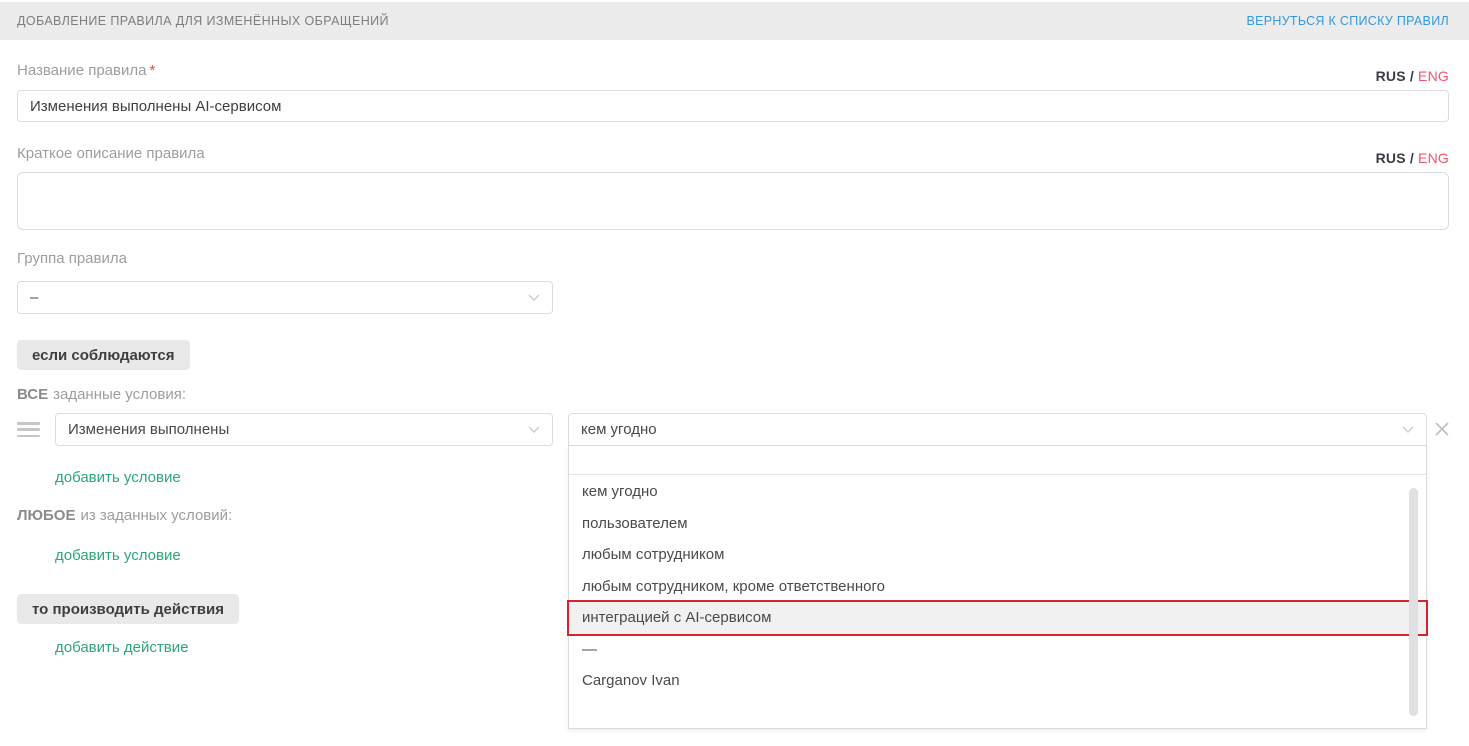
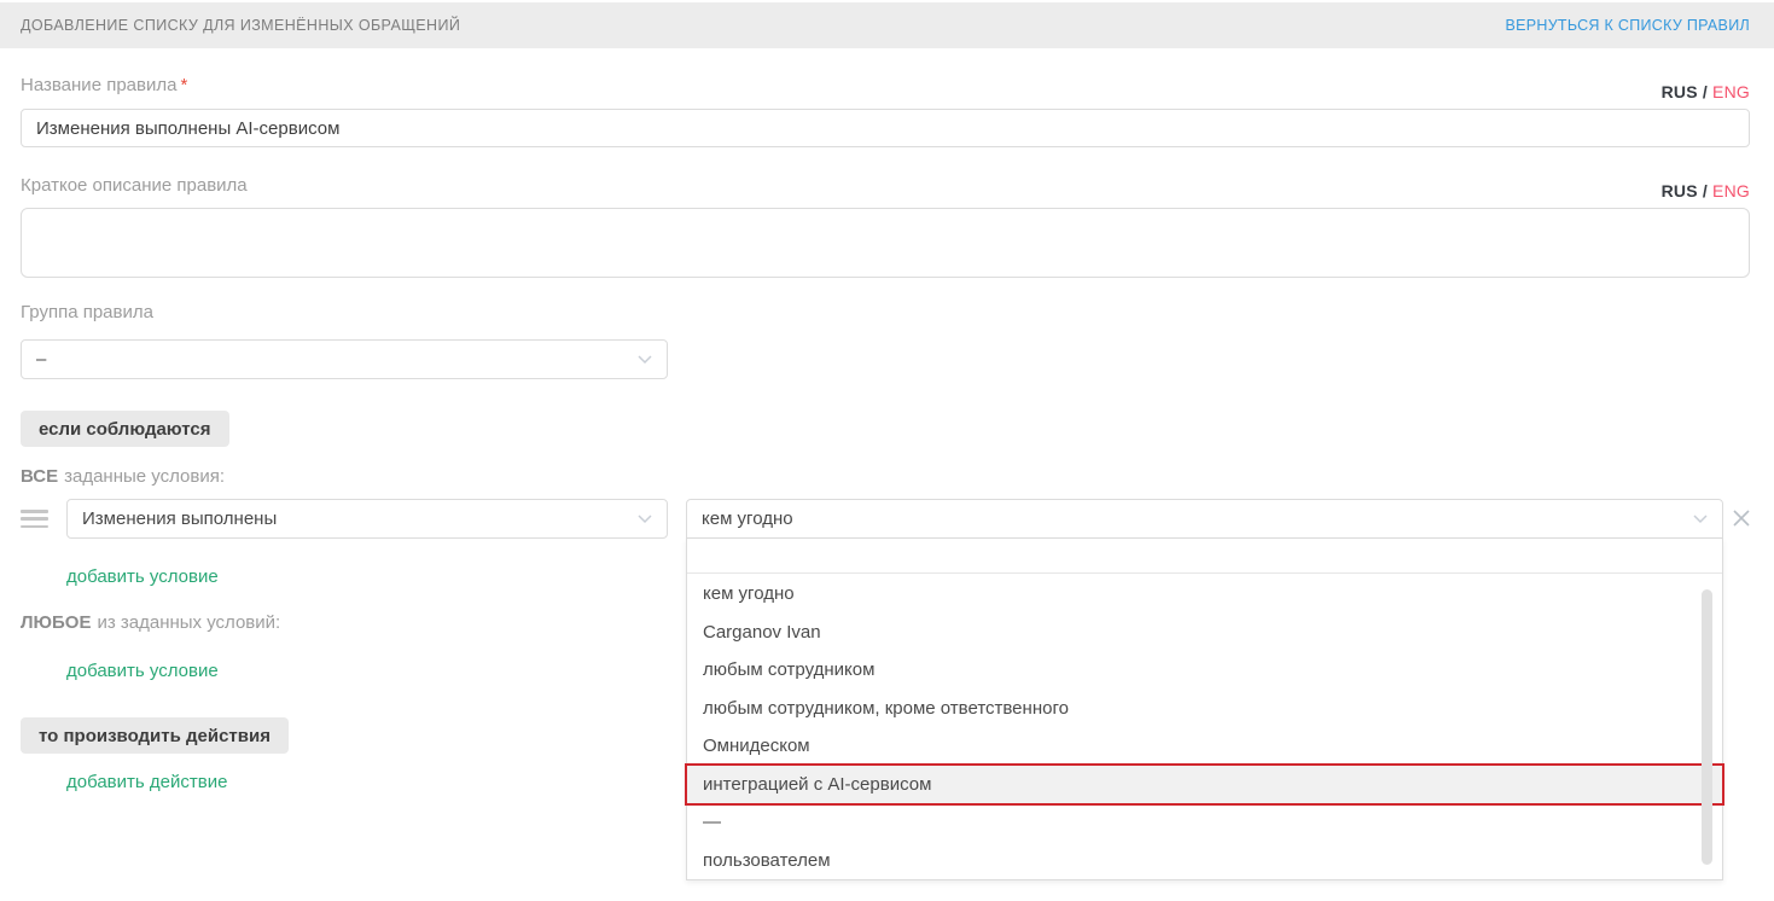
- ДОБАВЛЕНИЕ ПРАВИЛА ДЛЯ ИЗМЕНЁННЫХ ОБРАЩЕНИЙ
+ ДОБАВЛЕНИЕ СПИСКУ ДЛЯ ИЗМЕНЁННЫХ ОБРАЩЕНИЙ
  ВЕРНУТЬСЯ К СПИСКУ ПРАВИЛ
  Название правила *
  RUS / ENG
  Изменения выполнены AI-сервисом
  Краткое описание правила
  RUS / ENG
  Группа правила
  –
  если соблюдаются
  ВСЕ заданные условия:
  Изменения выполнены
  кем угодно
  кем угодно
- пользователем
+ Carganov Ivan
  любым сотрудником
  любым сотрудником, кроме ответственного
+ Омнидеском
  интеграцией с AI-сервисом
  —
- Carganov Ivan
+ пользователем
  добавить условие
  ЛЮБОЕ из заданных условий:
  добавить условие
  то производить действия
  добавить действие
